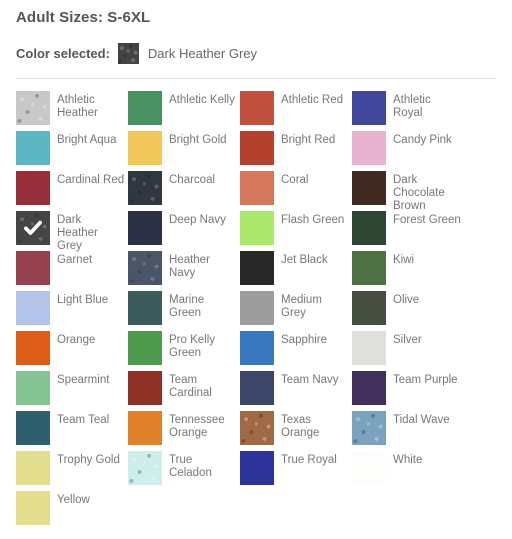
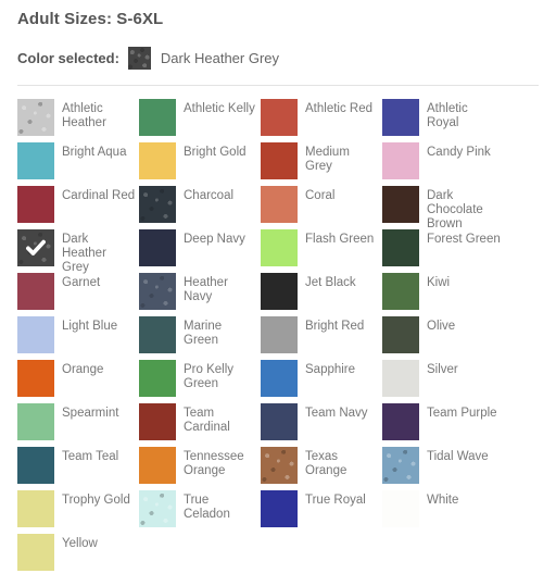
  Adult Sizes: S-6XL
  Color selected:
  Dark Heather Grey
  Athletic Heather
  Athletic Kelly
  Athletic Red
  Athletic Royal
  Bright Aqua
  Bright Gold
- Bright Red
+ Medium Grey
  Candy Pink
  Cardinal Red
  Charcoal
  Coral
  Dark Chocolate Brown
  Dark Heather Grey
  Deep Navy
  Flash Green
  Forest Green
  Garnet
  Heather Navy
  Jet Black
  Kiwi
  Light Blue
  Marine Green
- Medium Grey
+ Bright Red
  Olive
  Orange
  Pro Kelly Green
  Sapphire
  Silver
  Spearmint
  Team Cardinal
  Team Navy
  Team Purple
  Team Teal
  Tennessee Orange
  Texas Orange
  Tidal Wave
  Trophy Gold
  True Celadon
  True Royal
  White
  Yellow
